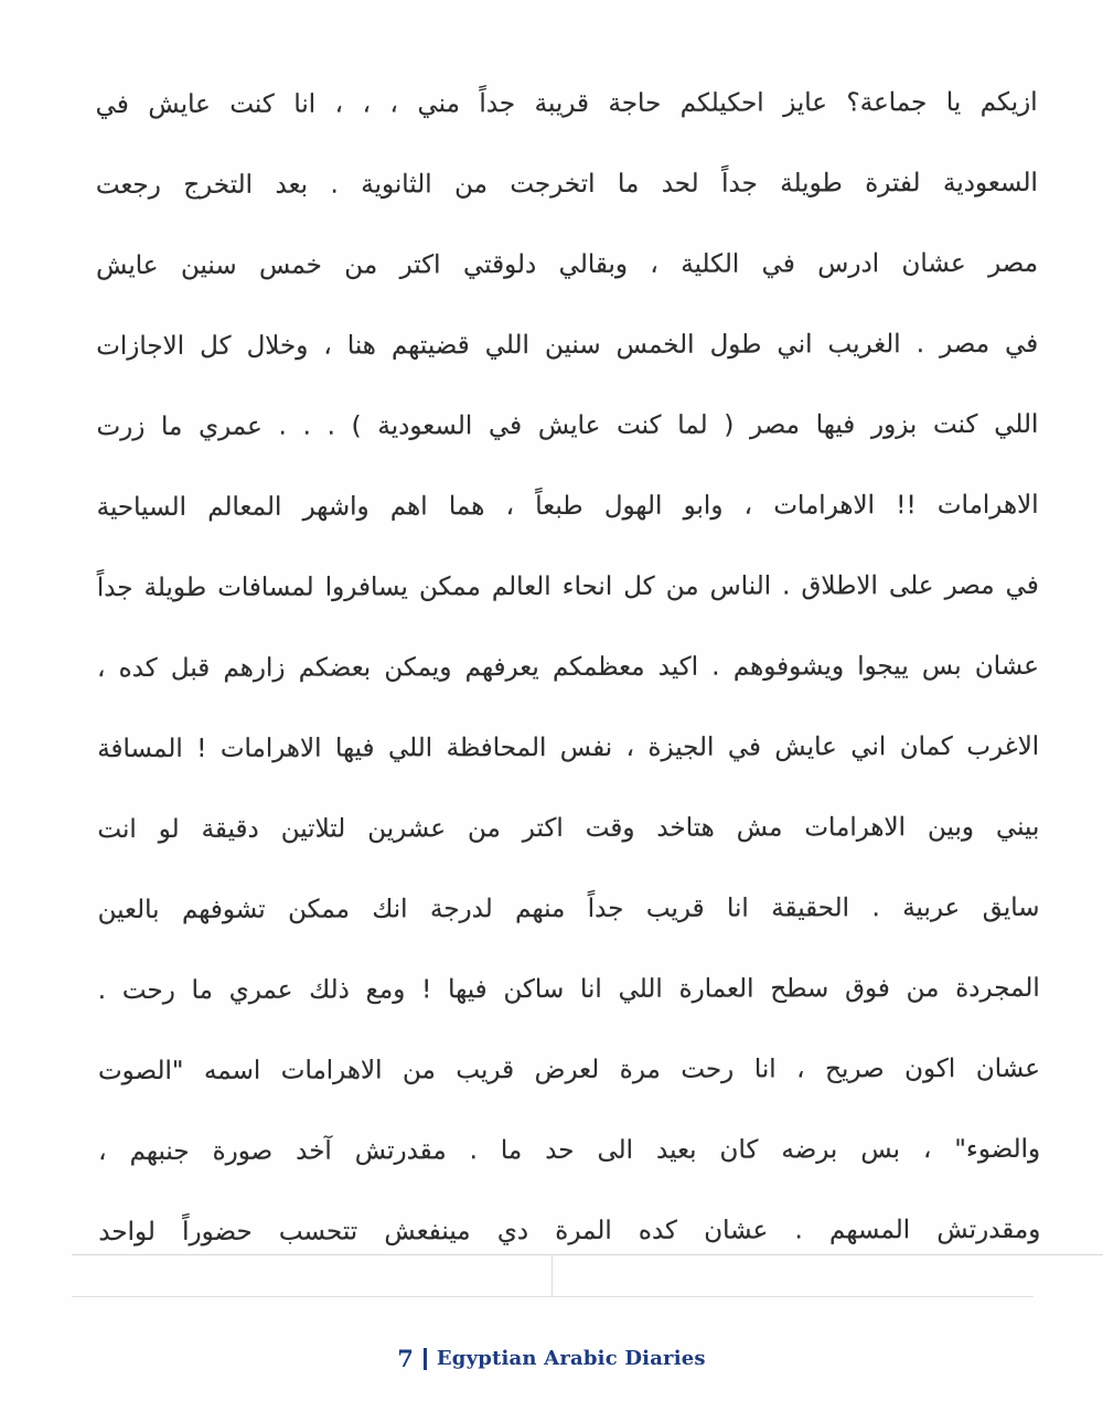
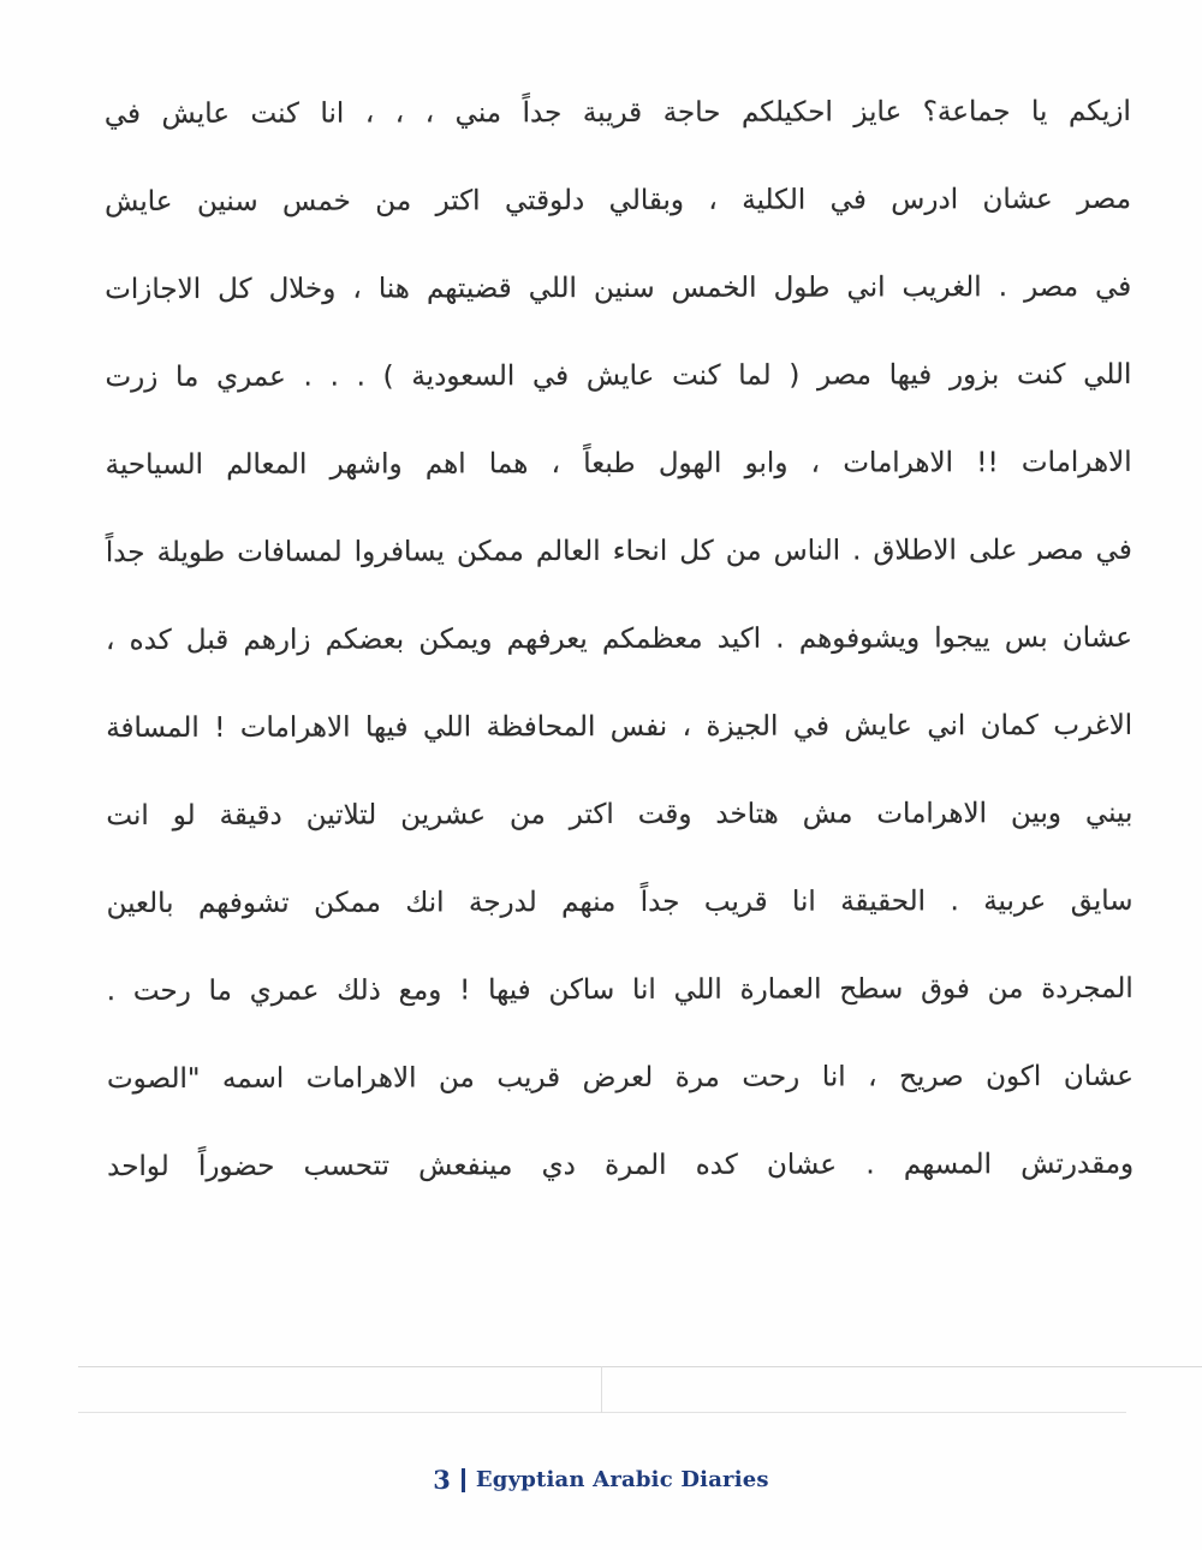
  ازيكم يا جماعة؟ عايز احكيلكم حاجة قريبة جداً مني ، ، ، انا كنت عايش في
- السعودية لفترة طويلة جداً لحد ما اتخرجت من الثانوية . بعد التخرج رجعت
  مصر عشان ادرس في الكلية ، وبقالي دلوقتي اكتر من خمس سنين عايش
  في مصر . الغريب اني طول الخمس سنين اللي قضيتهم هنا ، وخلال كل الاجازات
  اللي كنت بزور فيها مصر ( لما كنت عايش في السعودية ) . . . عمري ما زرت
  الاهرامات !! الاهرامات ، وابو الهول طبعاً ، هما اهم واشهر المعالم السياحية
  في مصر على الاطلاق . الناس من كل انحاء العالم ممكن يسافروا لمسافات طويلة جداً
  عشان بس ييجوا ويشوفوهم . اكيد معظمكم يعرفهم ويمكن بعضكم زارهم قبل كده ،
  الاغرب كمان اني عايش في الجيزة ، نفس المحافظة اللي فيها الاهرامات ! المسافة
  بيني وبين الاهرامات مش هتاخد وقت اكتر من عشرين لتلاتين دقيقة لو انت
  سايق عربية . الحقيقة انا قريب جداً منهم لدرجة انك ممكن تشوفهم بالعين
  المجردة من فوق سطح العمارة اللي انا ساكن فيها ! ومع ذلك عمري ما رحت .
  عشان اكون صريح ، انا رحت مرة لعرض قريب من الاهرامات اسمه "الصوت
- والضوء" ، بس برضه كان بعيد الى حد ما . مقدرتش آخد صورة جنبهم ،
  ومقدرتش المسهم . عشان كده المرة دي مينفعش تتحسب حضوراً لواحد
- 7
+ 3
  Egyptian Arabic Diaries
